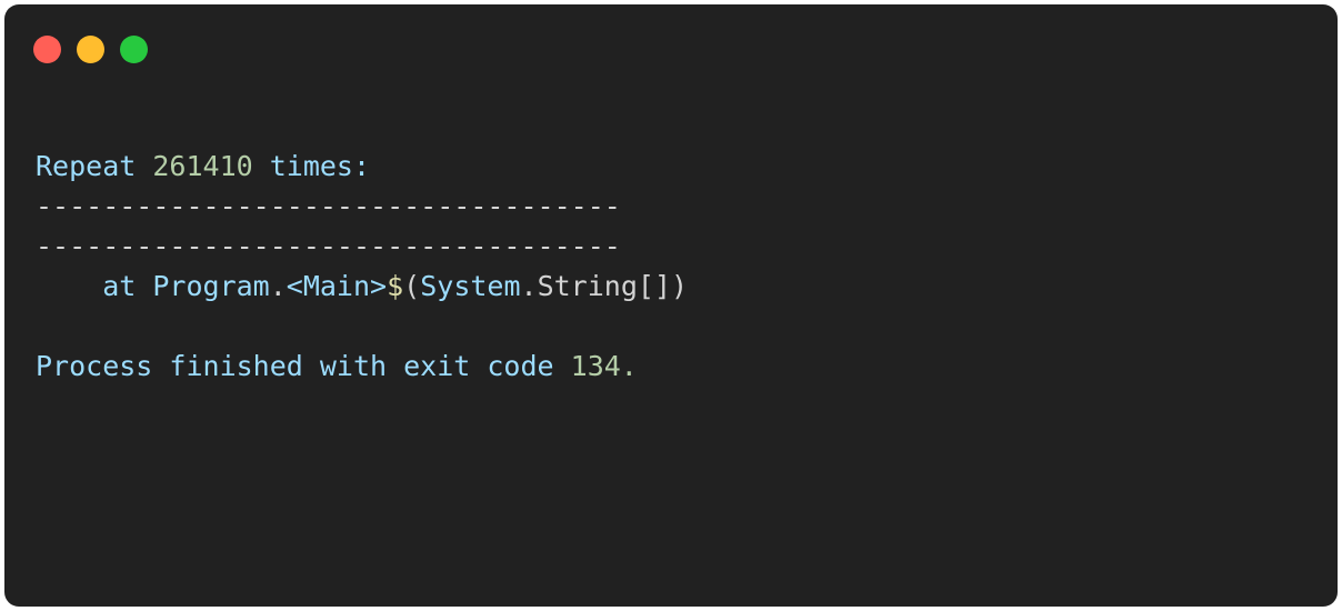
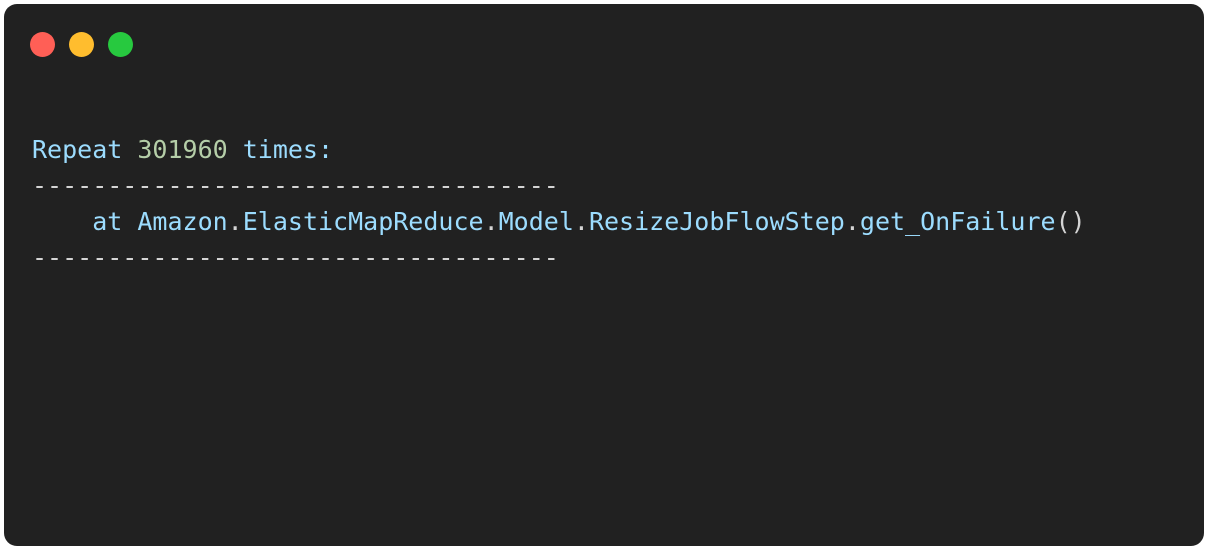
- Repeat 261410 times:
+ Repeat 301960 times:
  -----------------------------------
+ at Amazon.ElasticMapReduce.Model.ResizeJobFlowStep.get_OnFailure()
  -----------------------------------
- at Program.<Main>$(System.String[])
- Process finished with exit code 134.
